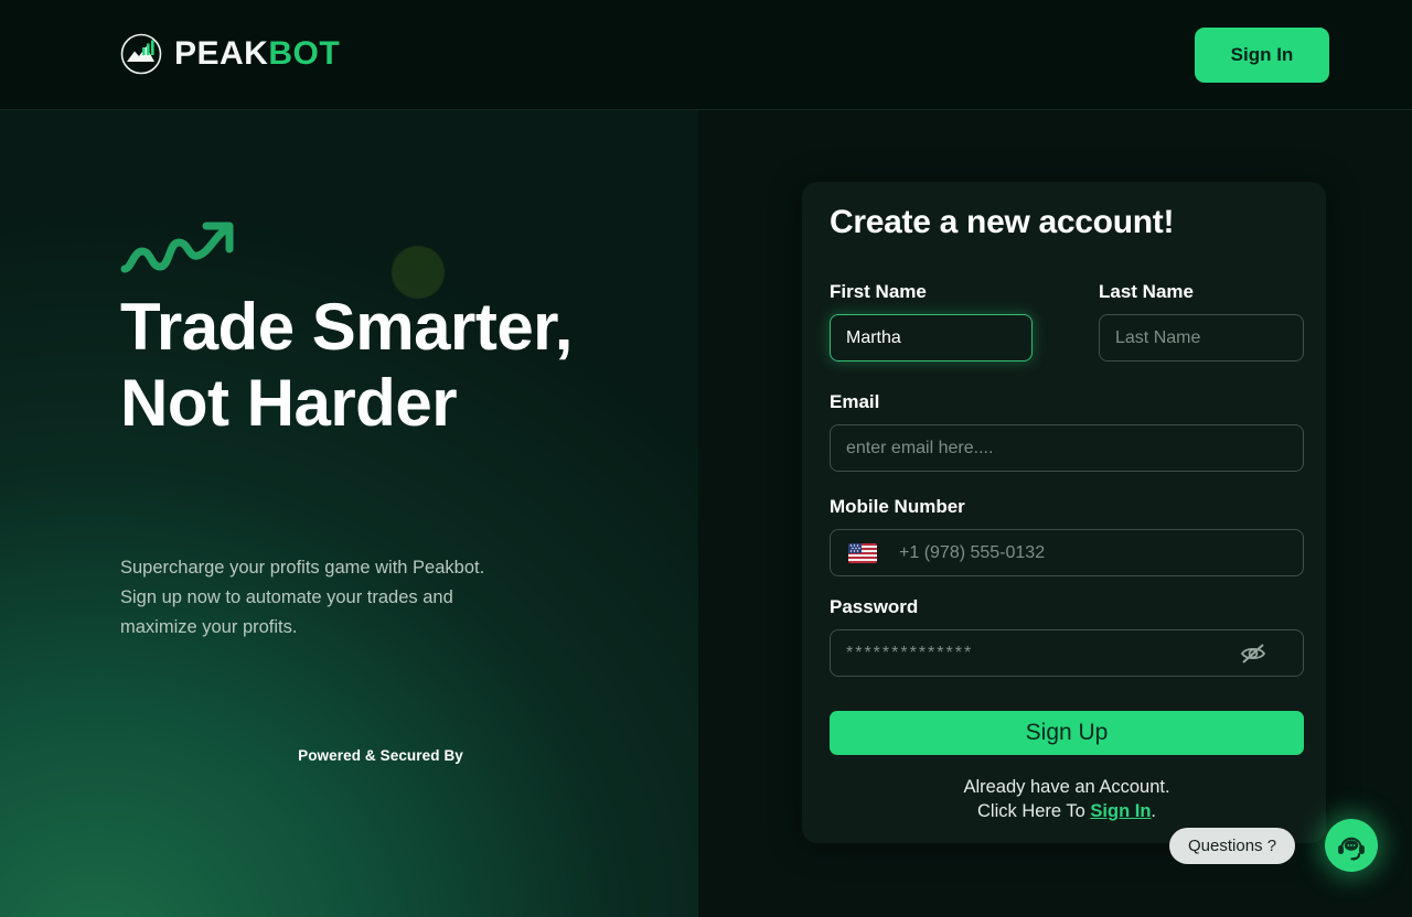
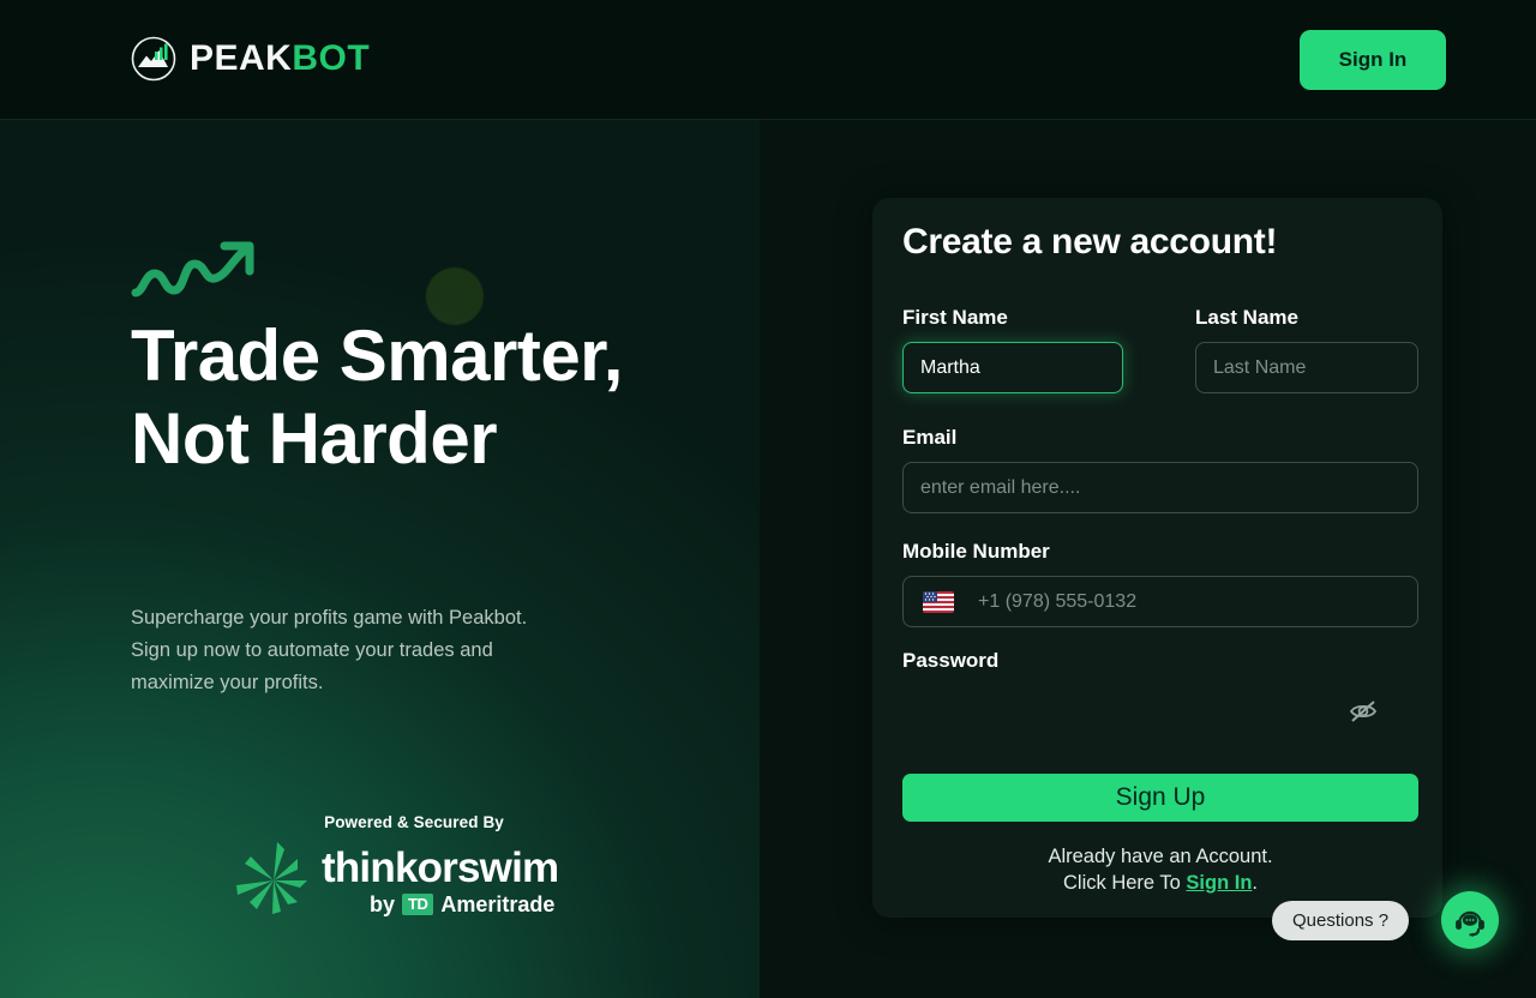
  PEAKBOT
  Sign In
  Trade Smarter, Not Harder
  Supercharge your profits game with Peakbot. Sign up now to automate your trades and maximize your profits.
  Powered & Secured By
+ thinkorswim
+ by
+ TD
+ Ameritrade
  Create a new account!
  First Name
  Martha
  Last Name
  Last Name
  Email
  enter email here....
  Mobile Number
  +1 (978) 555-0132
  Password
- **************
  Sign Up
  Already have an Account.
  Click Here To Sign In.
  Questions ?
